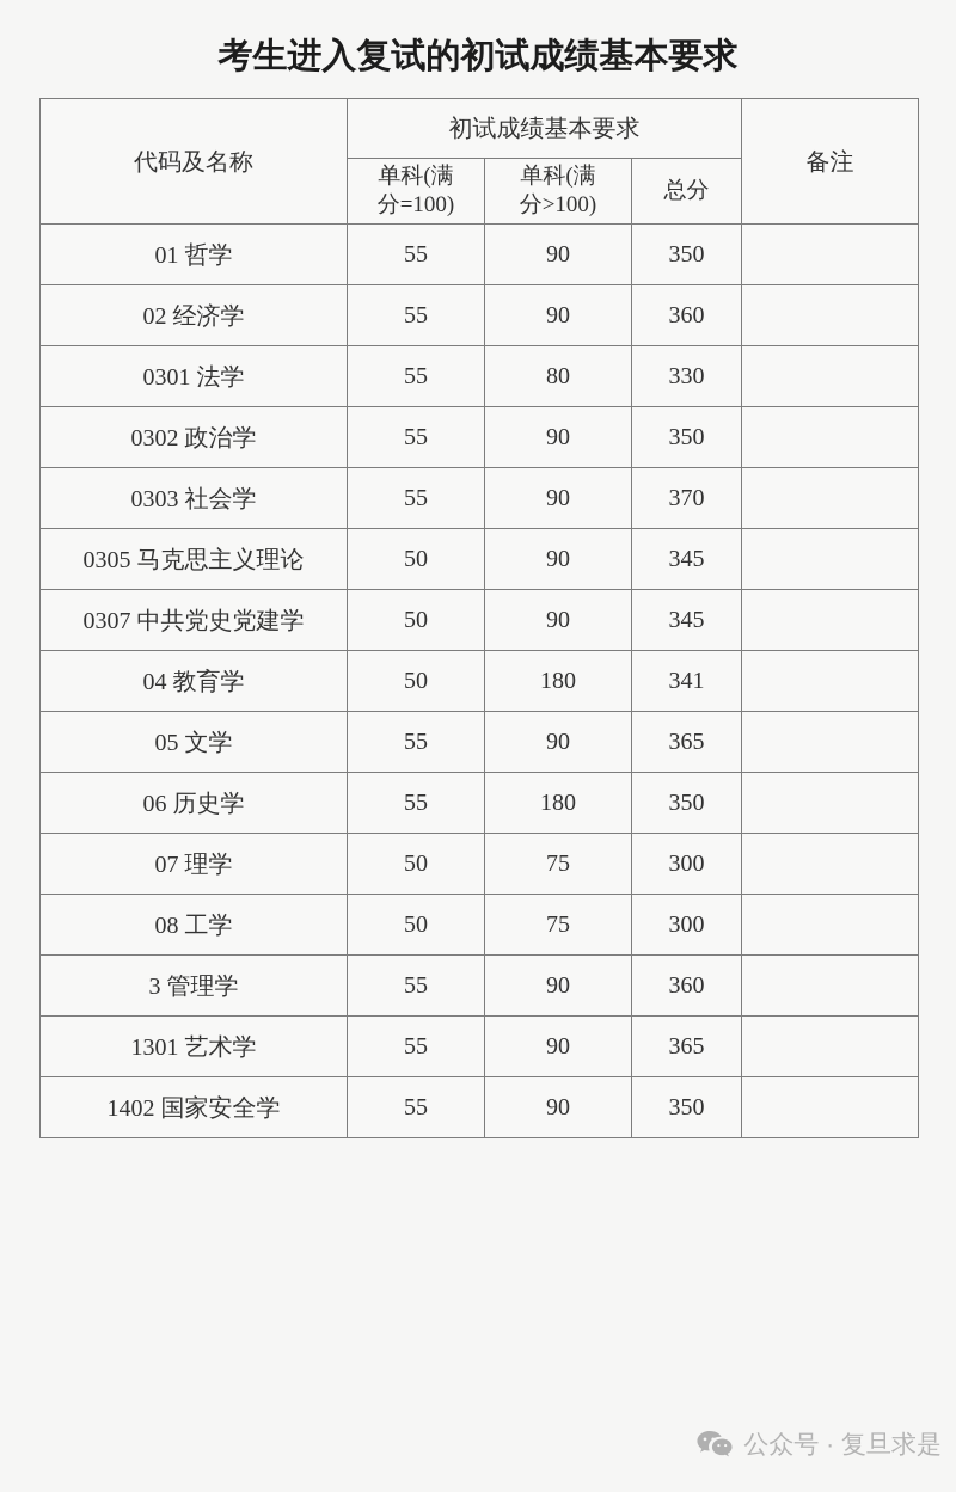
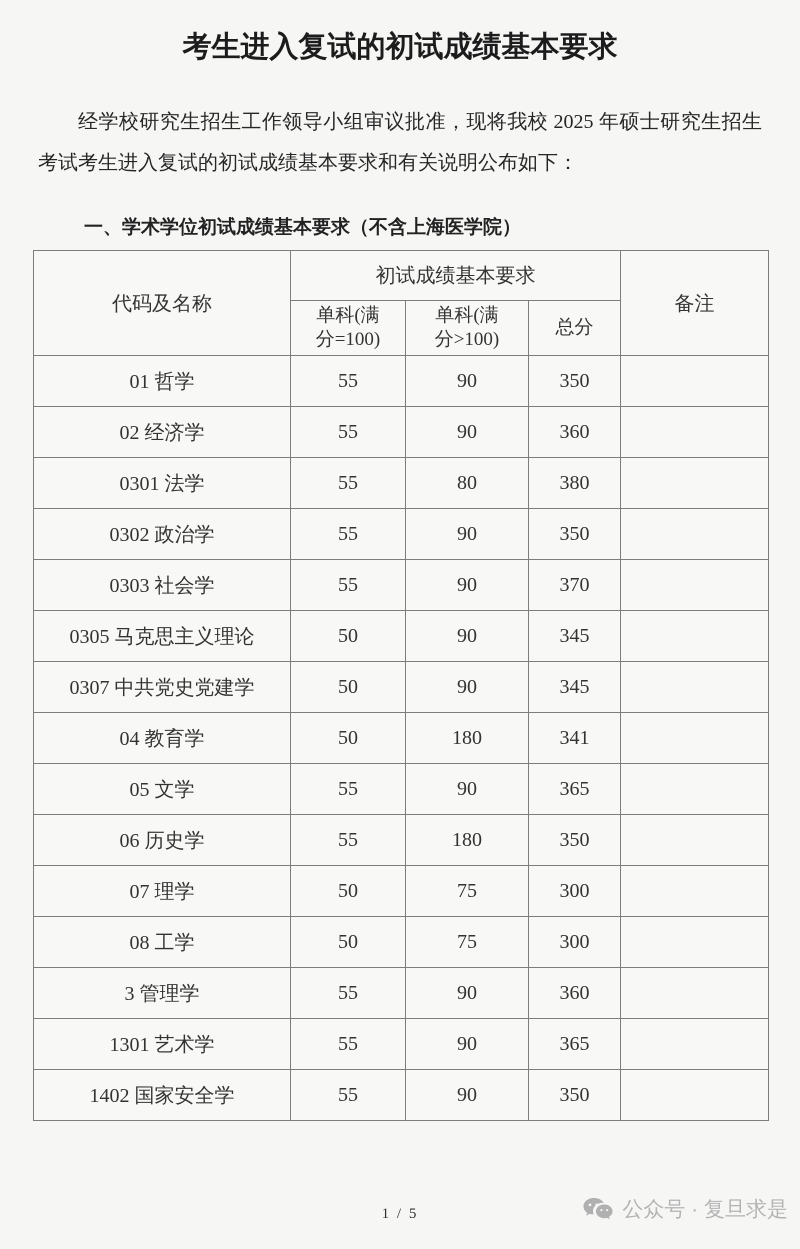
  考生进入复试的初试成绩基本要求
+ 经学校研究生招生工作领导小组审议批准，现将我校 2025 年硕士研究生招生考试考生进入复试的初试成绩基本要求和有关说明公布如下：
+ 一、学术学位初试成绩基本要求（不含上海医学院）
  代码及名称	初试成绩基本要求	备注
  单科(满 分=100)	单科(满 分>100)	总分
  01 哲学	55	90	350
  02 经济学	55	90	360
- 0301 法学	55	80	330
+ 0301 法学	55	80	380
  0302 政治学	55	90	350
  0303 社会学	55	90	370
  0305 马克思主义理论	50	90	345
  0307 中共党史党建学	50	90	345
  04 教育学	50	180	341
  05 文学	55	90	365
  06 历史学	55	180	350
  07 理学	50	75	300
  08 工学	50	75	300
  3 管理学	55	90	360
  1301 艺术学	55	90	365
  1402 国家安全学	55	90	350
+ 1 / 5
  公众号 · 复旦求是
